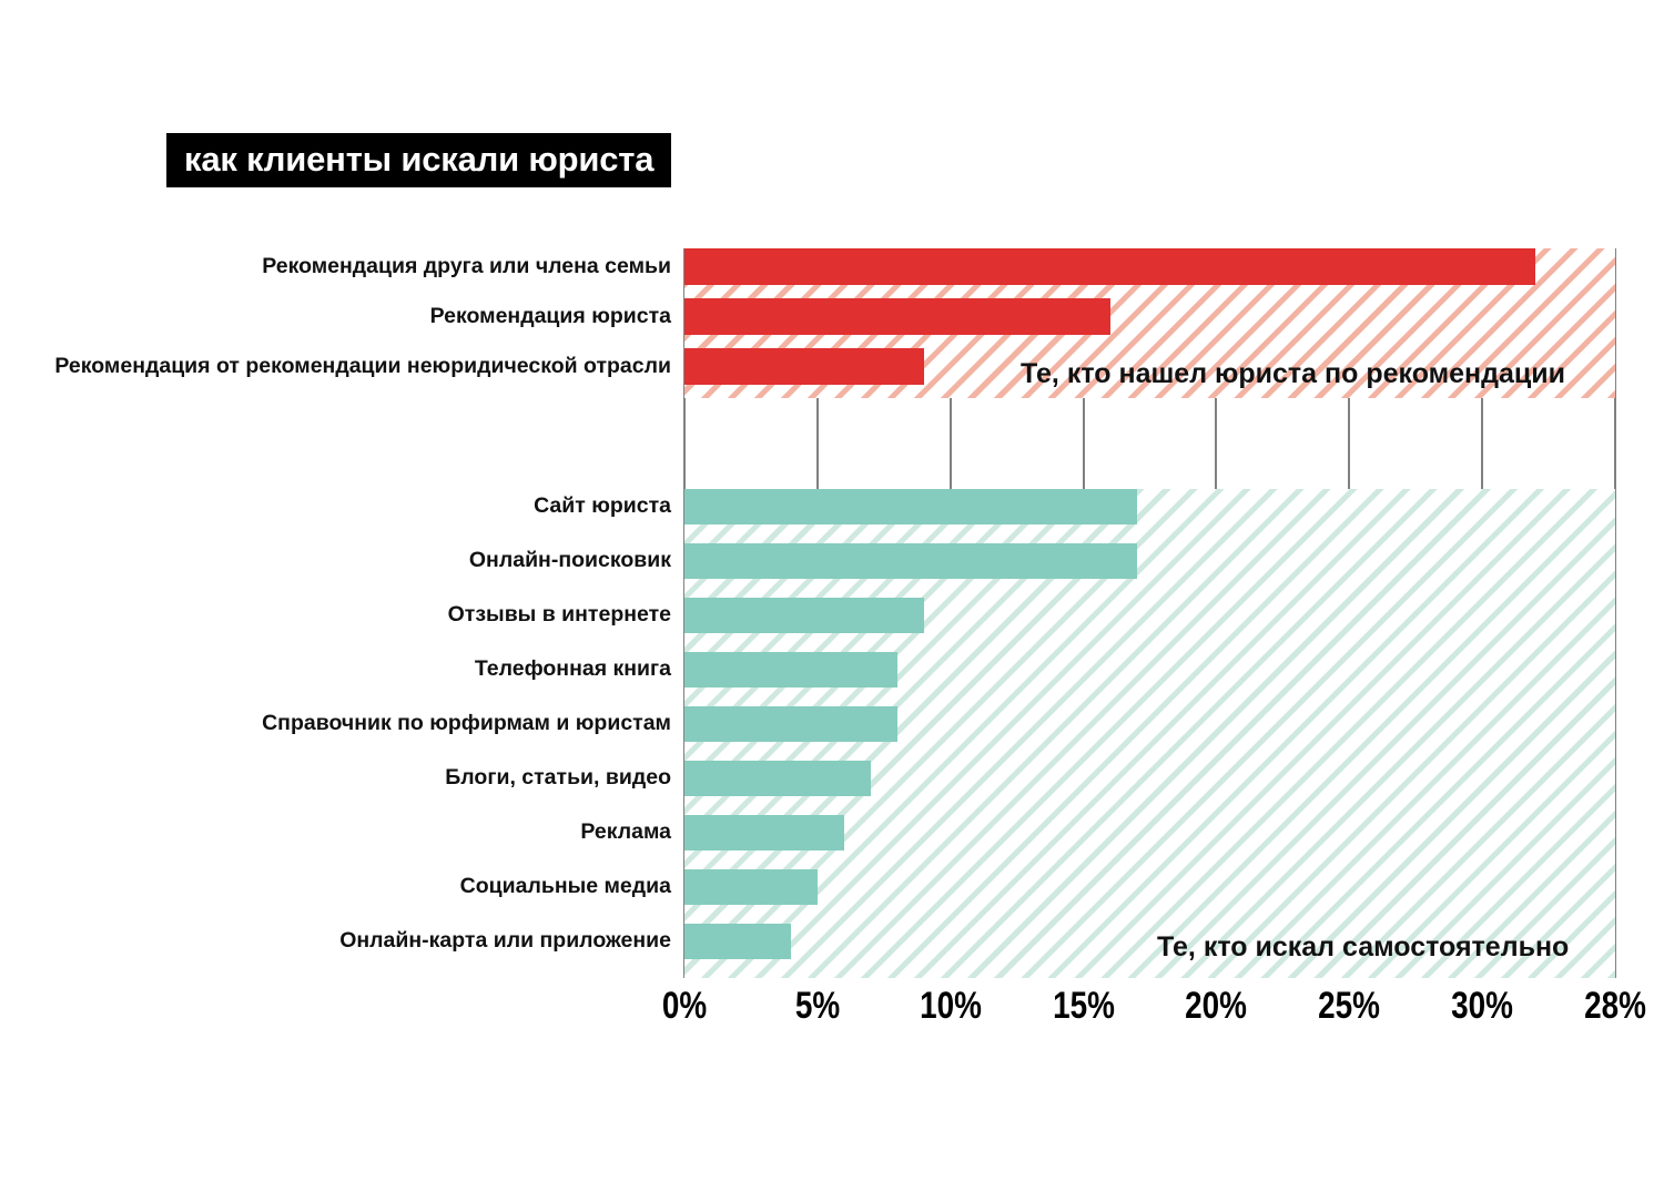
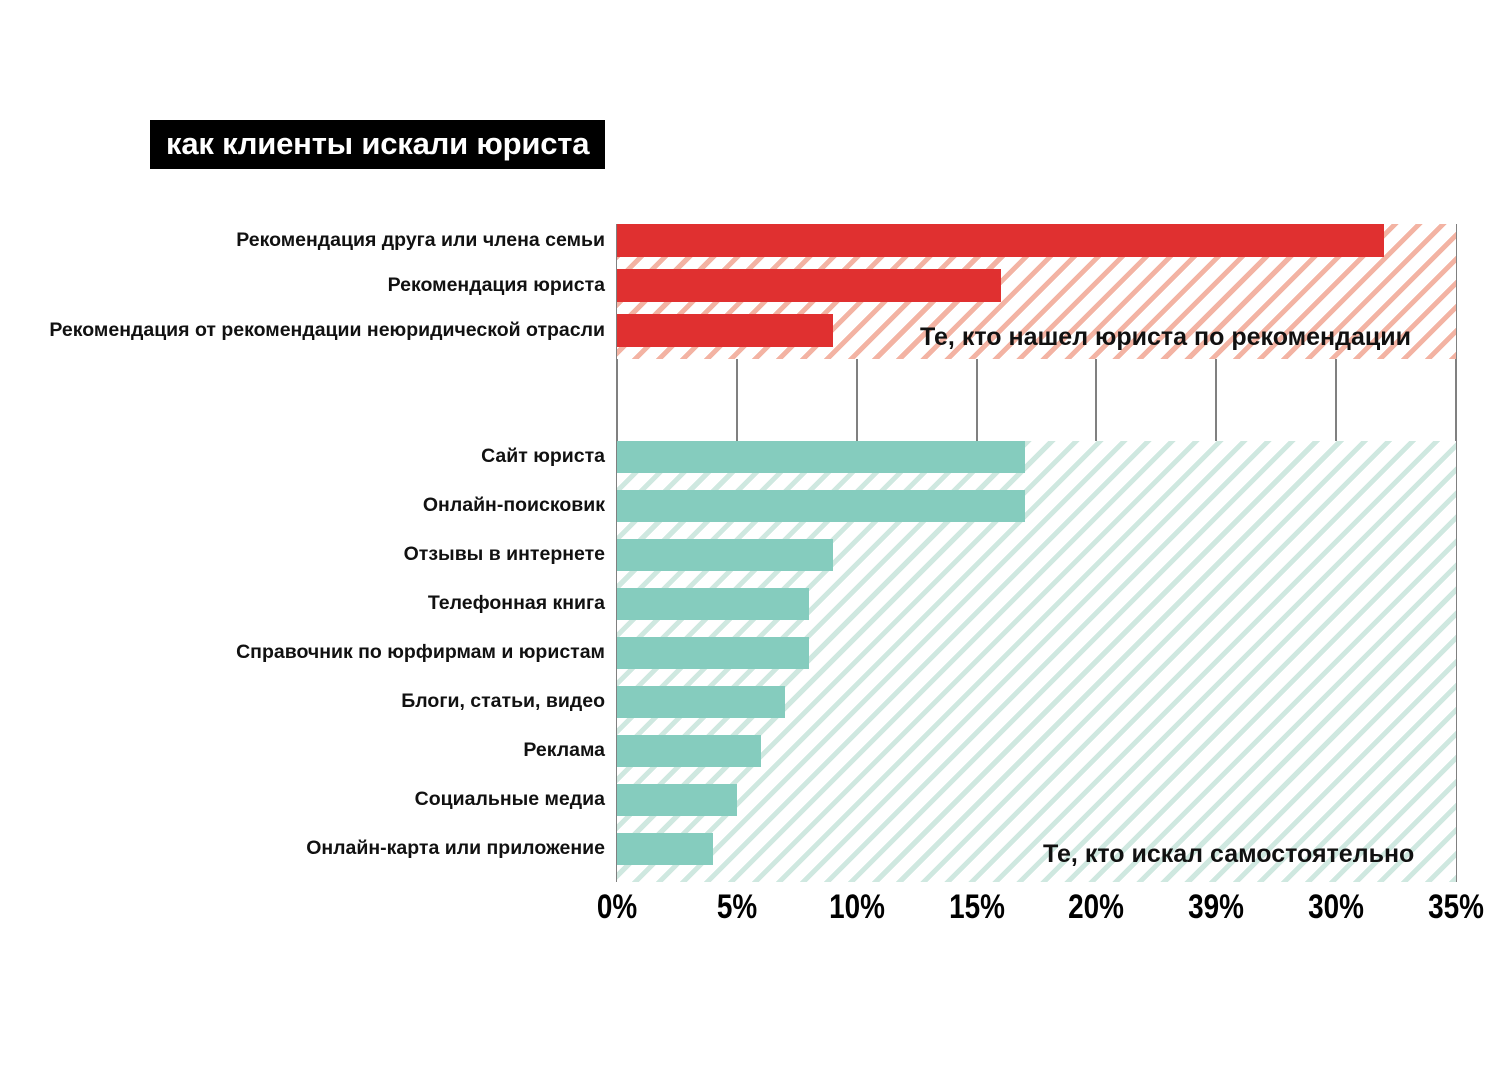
  как клиенты искали юриста
  Рекомендация друга или члена семьи
  Рекомендация юриста
  Рекомендация от рекомендации неюридической отрасли
  Сайт юриста
  Онлайн-поисковик
  Отзывы в интернете
  Телефонная книга
  Справочник по юрфирмам и юристам
  Блоги, статьи, видео
  Реклама
  Социальные медиа
  Онлайн-карта или приложение
  Те, кто нашел юриста по рекомендации
  Те, кто искал самостоятельно
  0%
  5%
  10%
  15%
  20%
- 25%
+ 39%
  30%
- 28%
+ 35%
